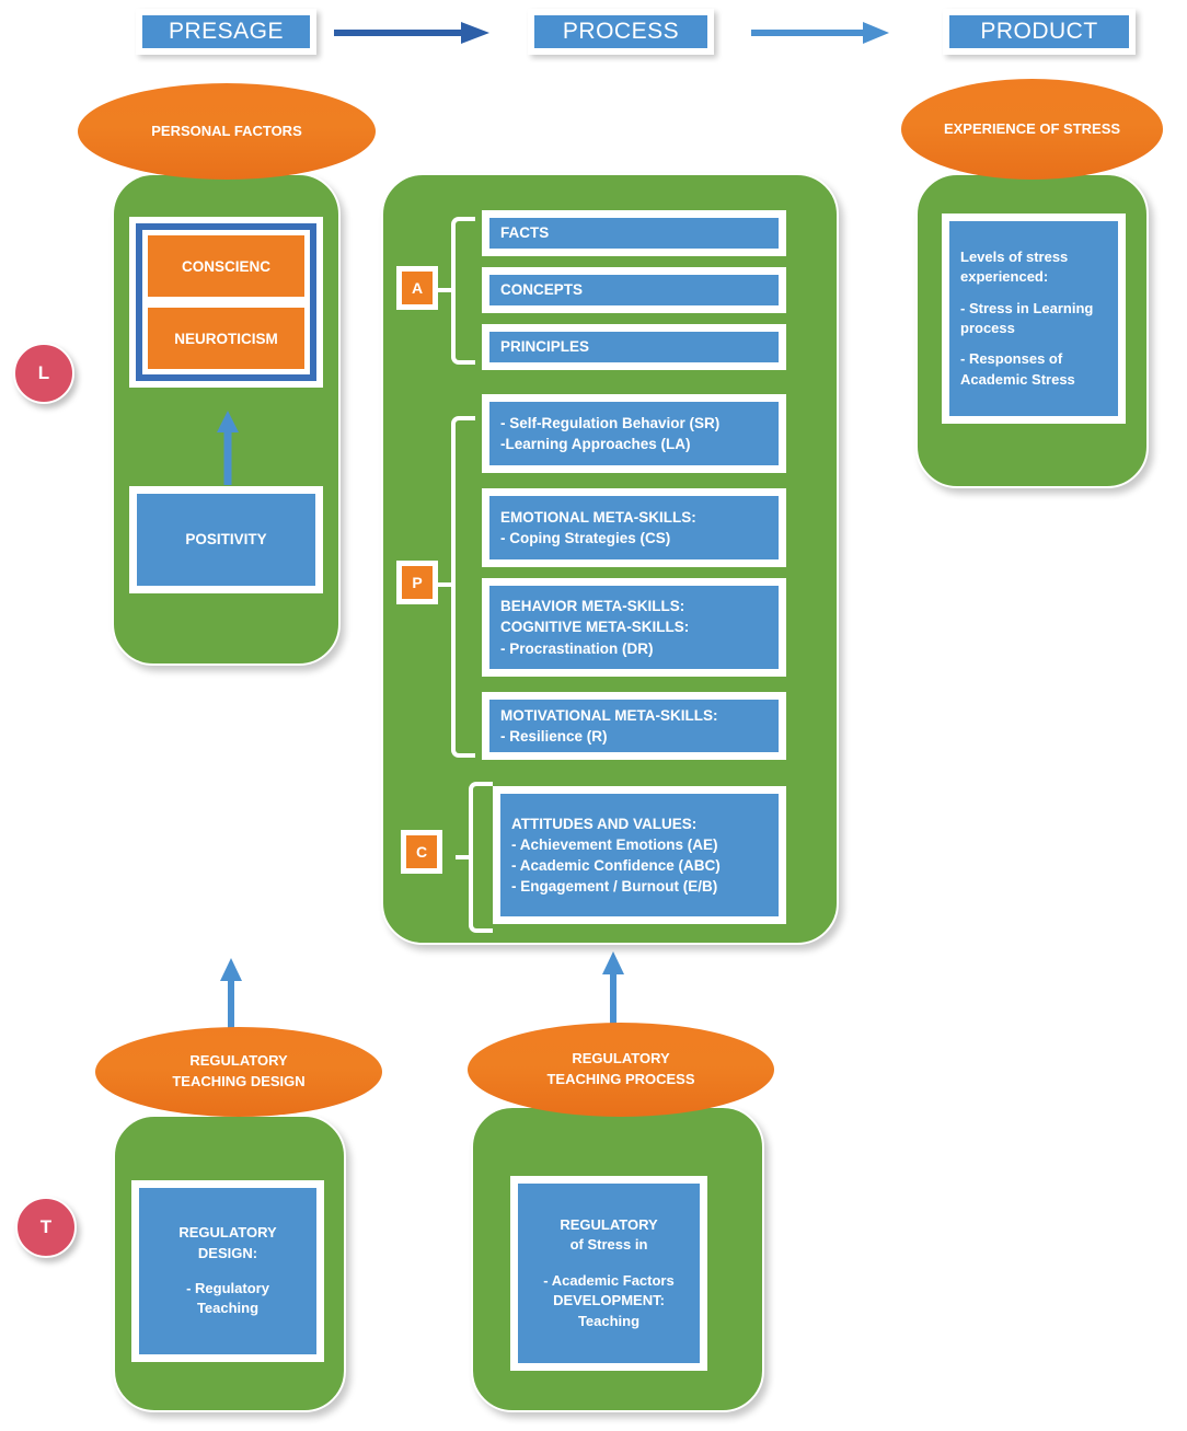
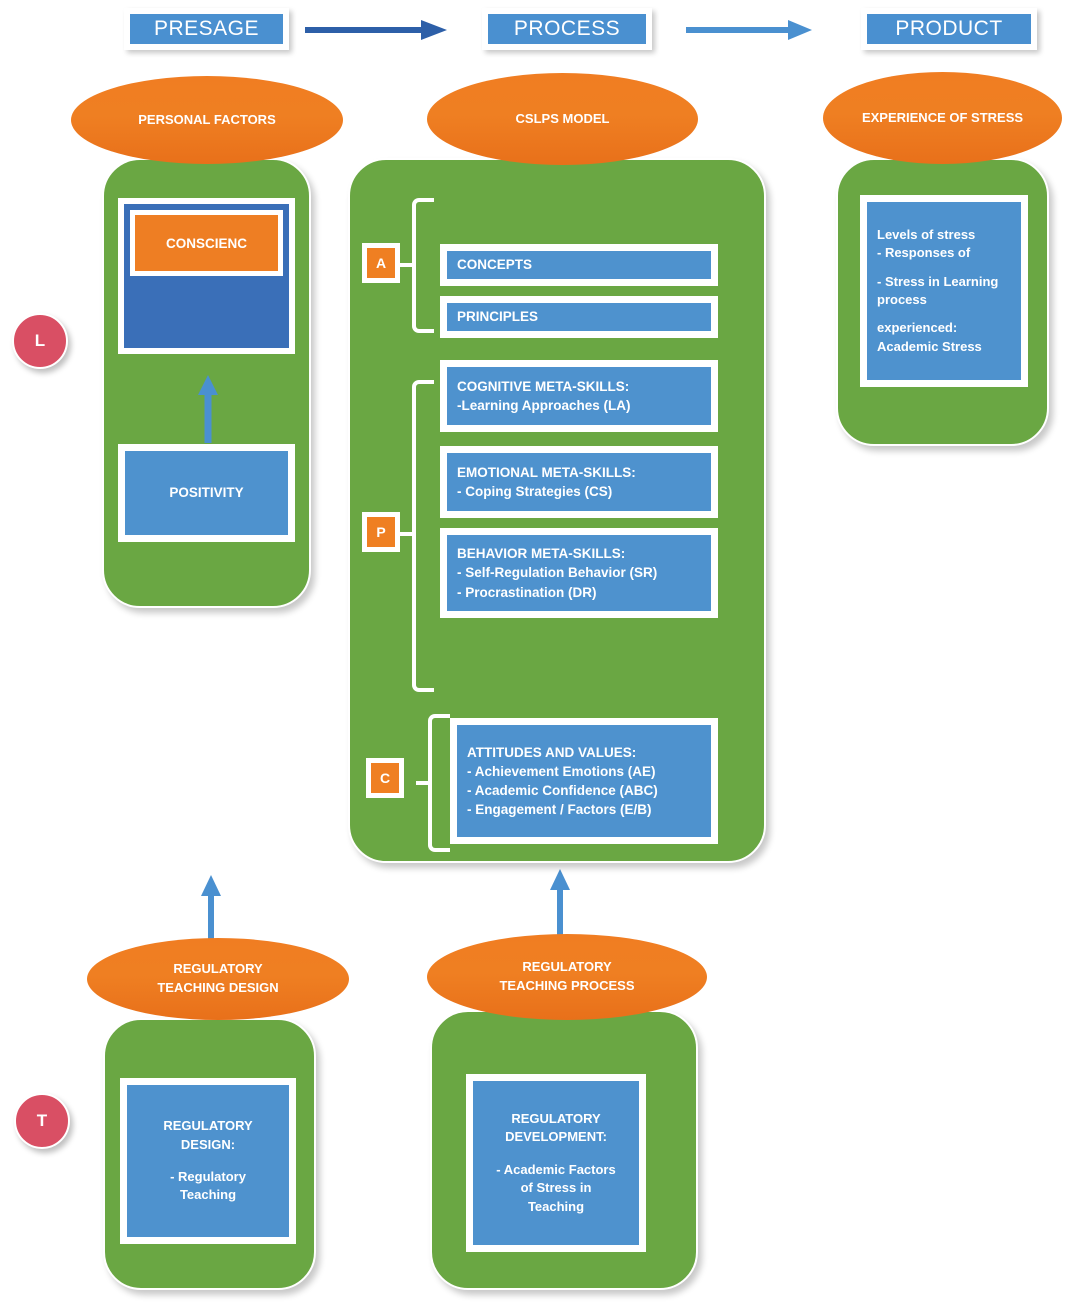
  PRESAGE
  PROCESS
  PRODUCT
  L
  T
  PERSONAL FACTORS
  CONSCIENC
- NEUROTICISM
  POSITIVITY
+ CSLPS MODEL
  A
- FACTS
  CONCEPTS
  PRINCIPLES
  P
- - Self-Regulation Behavior (SR)
+ COGNITIVE META-SKILLS:
  -Learning Approaches (LA)
  EMOTIONAL META-SKILLS:
  - Coping Strategies (CS)
  BEHAVIOR META-SKILLS:
- COGNITIVE META-SKILLS:
+ - Self-Regulation Behavior (SR)
  - Procrastination (DR)
- MOTIVATIONAL META-SKILLS:
- - Resilience (R)
  C
  ATTITUDES AND VALUES:
  - Achievement Emotions (AE)
  - Academic Confidence (ABC)
- - Engagement / Burnout (E/B)
+ - Engagement / Factors (E/B)
  EXPERIENCE OF STRESS
  Levels of stress
- experienced:
+ - Responses of
  - Stress in Learning
  process
- - Responses of
+ experienced:
  Academic Stress
  REGULATORY
  TEACHING DESIGN
  REGULATORY
  DESIGN:
  - Regulatory
  Teaching
  REGULATORY
  TEACHING PROCESS
  REGULATORY
- of Stress in
+ DEVELOPMENT:
  - Academic Factors
- DEVELOPMENT:
+ of Stress in
  Teaching
